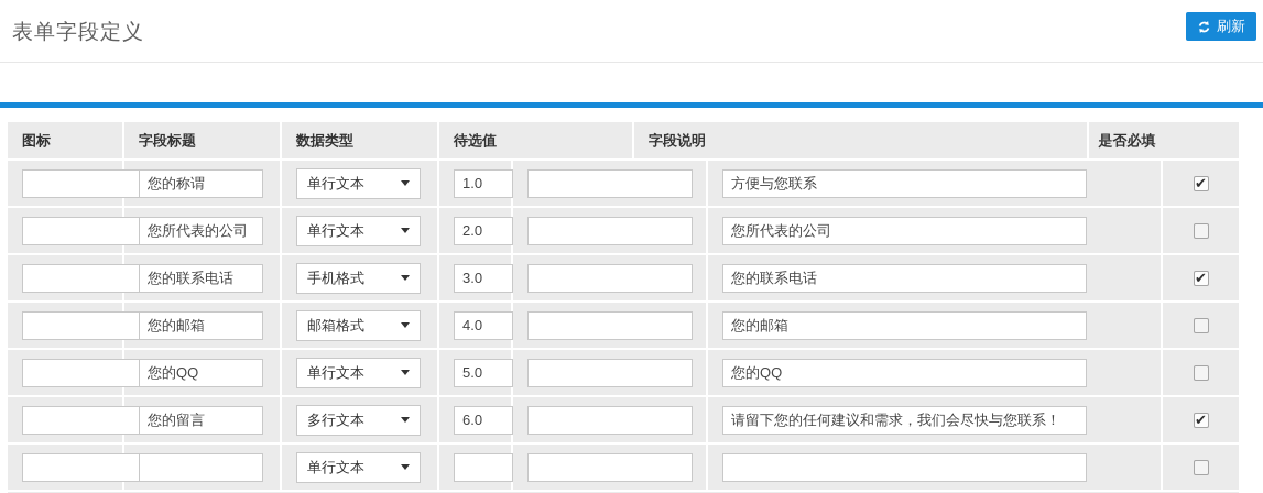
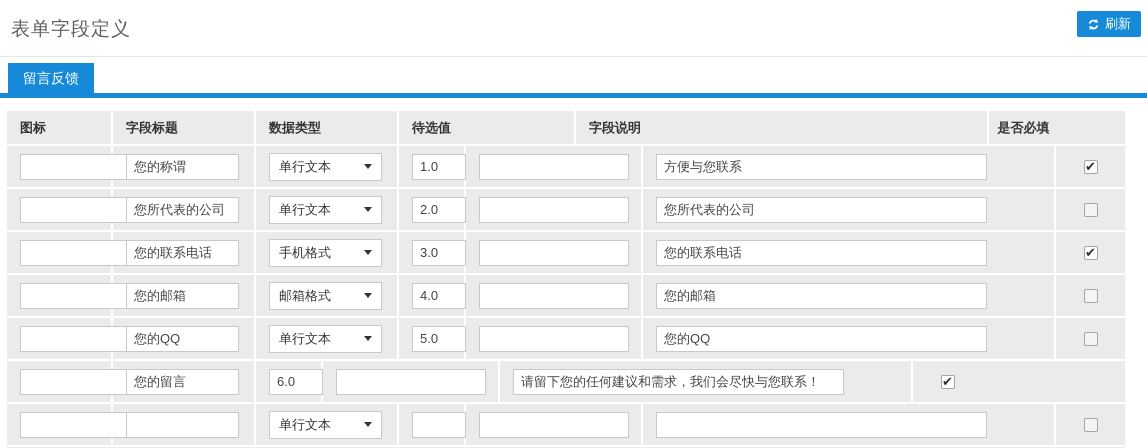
  表单字段定义
  刷新
+ 留言反馈
  图标
  字段标题
  数据类型
  待选值
  字段说明
  是否必填
  您的称谓
  单行文本
  1.0
  方便与您联系
  ✔
  您所代表的公司
  单行文本
  2.0
  您所代表的公司
  您的联系电话
  手机格式
  3.0
  您的联系电话
  ✔
  您的邮箱
  邮箱格式
  4.0
  您的邮箱
  您的QQ
  单行文本
  5.0
  您的QQ
  您的留言
- 多行文本
  6.0
  请留下您的任何建议和需求，我们会尽快与您联系！
  ✔
  单行文本
